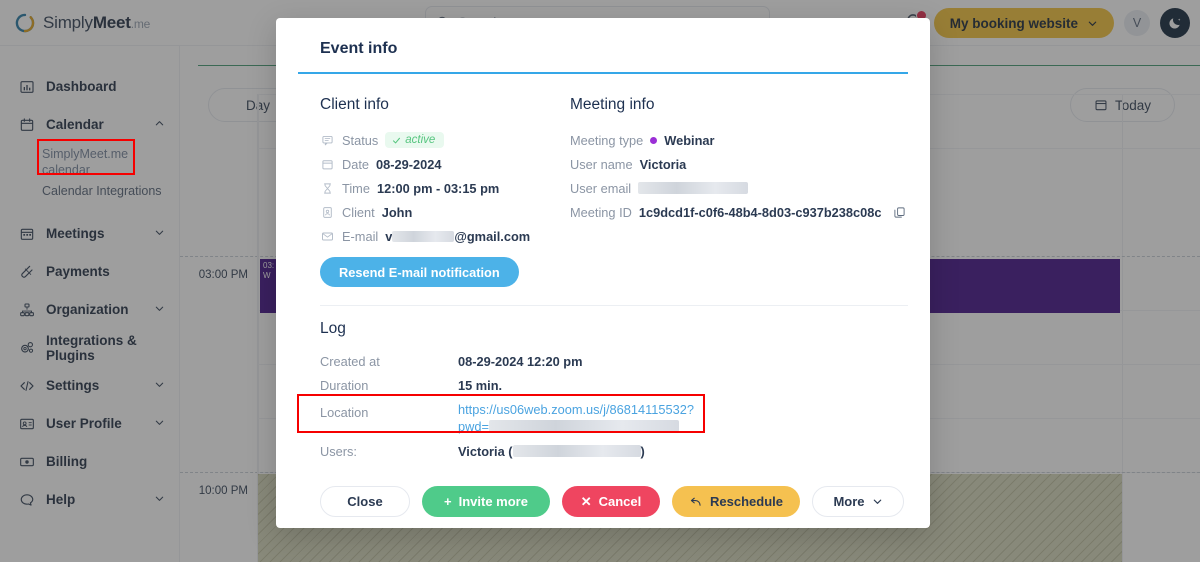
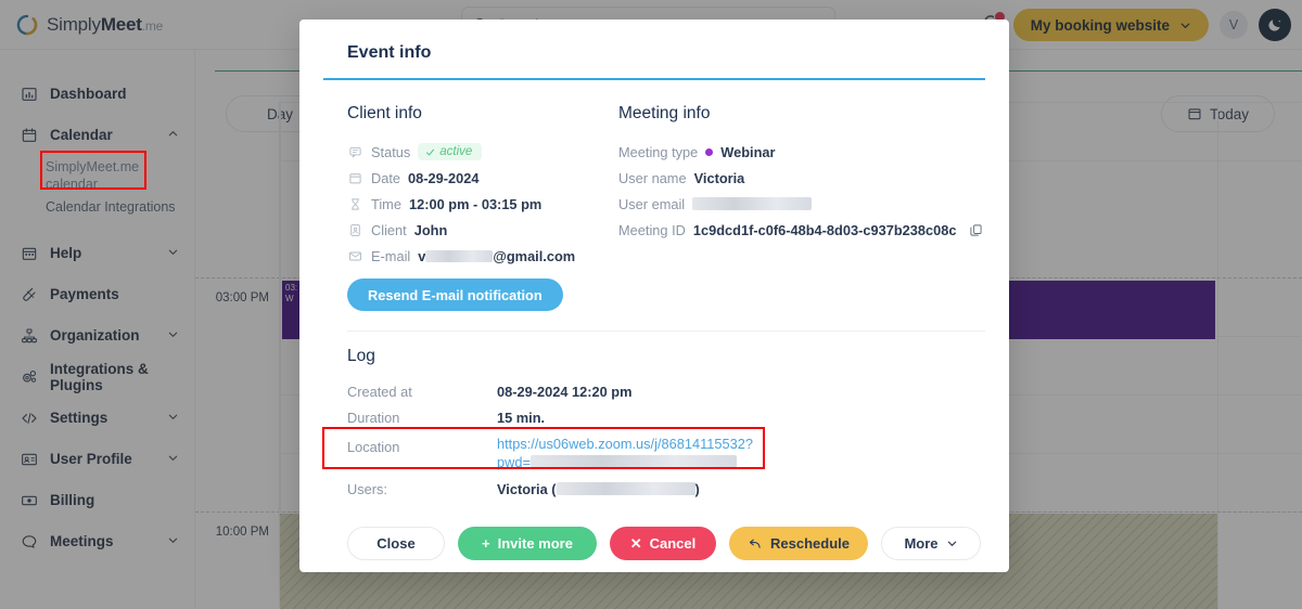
  SimplyMeet.me
  My booking website
  V
  Dashboard
  Calendar
  SimplyMeet.me calendar
  Calendar Integrations
- Meetings
+ Help
  Payments
  Organization
  Integrations & Plugins
  Settings
  User Profile
  Billing
- Help
+ Meetings
  Day
  Today
  03:00 PM
  10:00 PM
  03:
  W
  Event info
  Client info
  Status
  active
  Date
  08-29-2024
  Time
  12:00 pm - 03:15 pm
  Client
  John
  E-mail
  v @gmail.com
  Resend E-mail notification
  Meeting info
  Meeting type
  Webinar
  User name
  Victoria
  User email
  Meeting ID
  1c9dcd1f-c0f6-48b4-8d03-c937b238c08c
  Log
  Created at
  08-29-2024 12:20 pm
  Duration
  15 min.
  Location
  https://us06web.zoom.us/j/86814115532?
  pwd=
  Users:
  Victoria ( )
  Close
  +
  Invite more
  ✕
  Cancel
  Reschedule
  More
